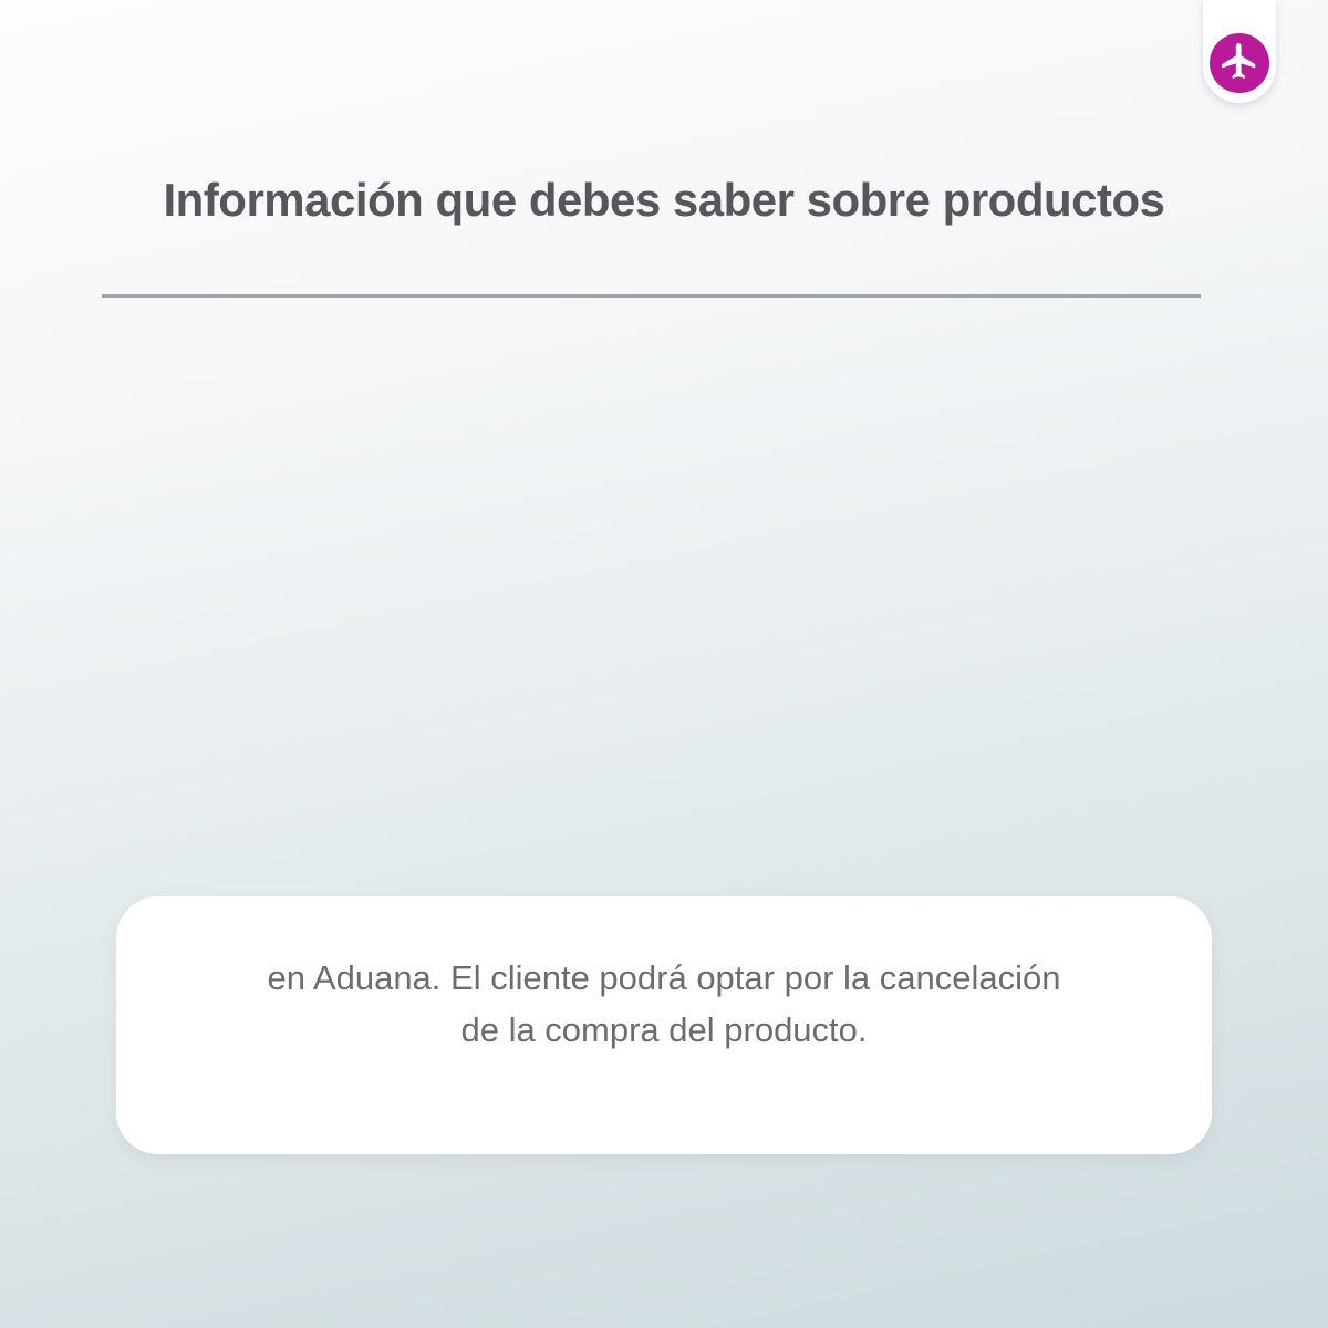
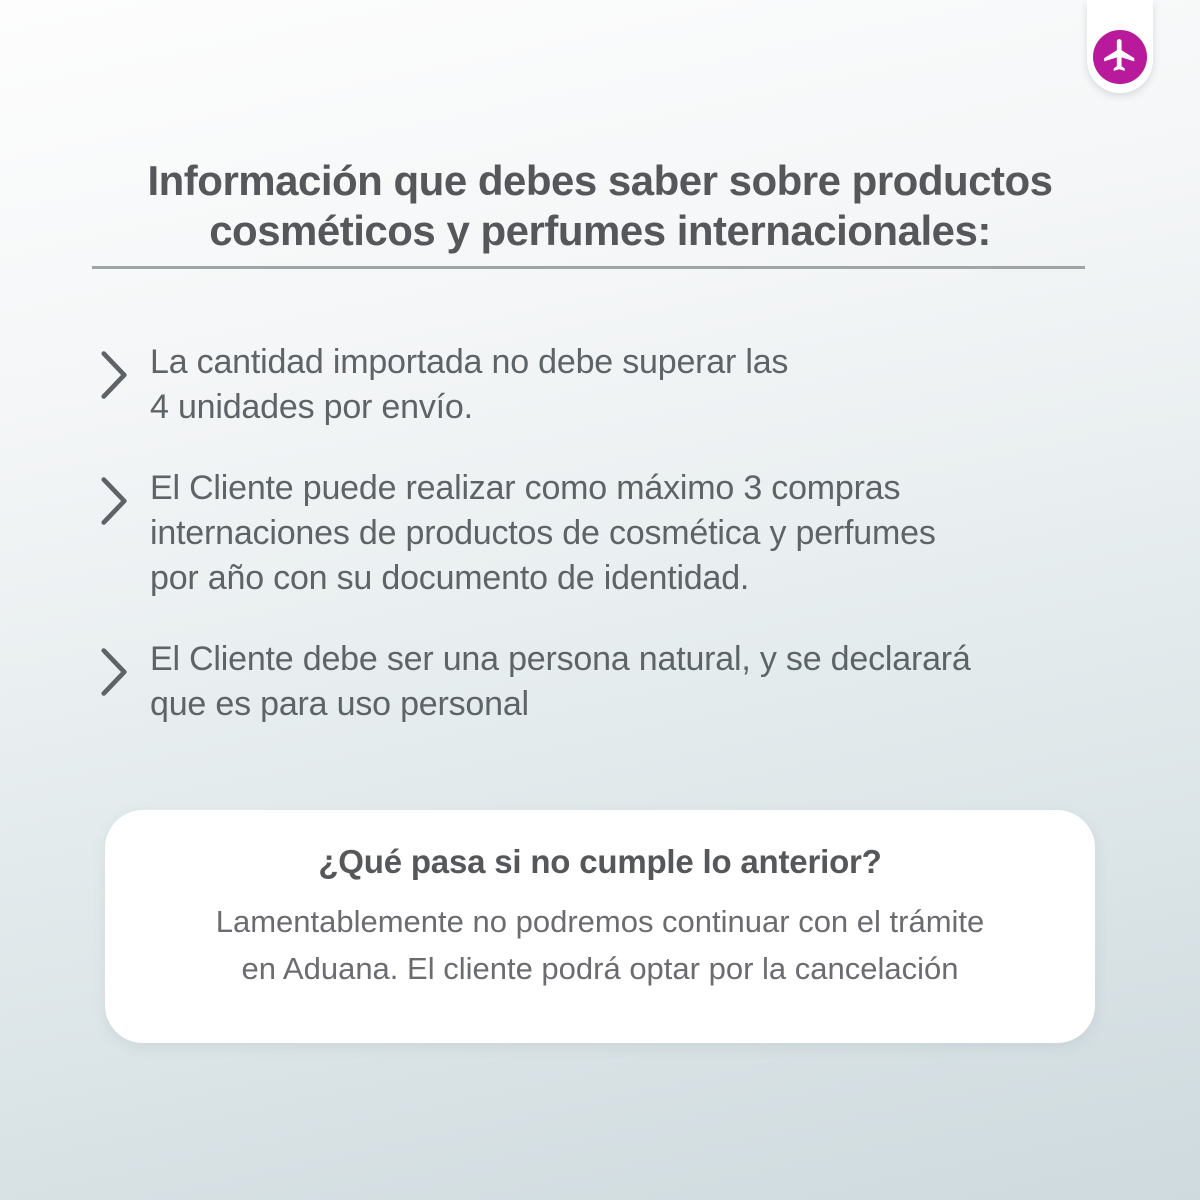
  Información que debes saber sobre productos
+ cosméticos y perfumes internacionales:
+ La cantidad importada no debe superar las
+ 4 unidades por envío.
+ El Cliente puede realizar como máximo 3 compras
+ internaciones de productos de cosmética y perfumes
+ por año con su documento de identidad.
+ El Cliente debe ser una persona natural, y se declarará
+ que es para uso personal
+ ¿Qué pasa si no cumple lo anterior?
+ Lamentablemente no podremos continuar con el trámite
  en Aduana. El cliente podrá optar por la cancelación
- de la compra del producto.
